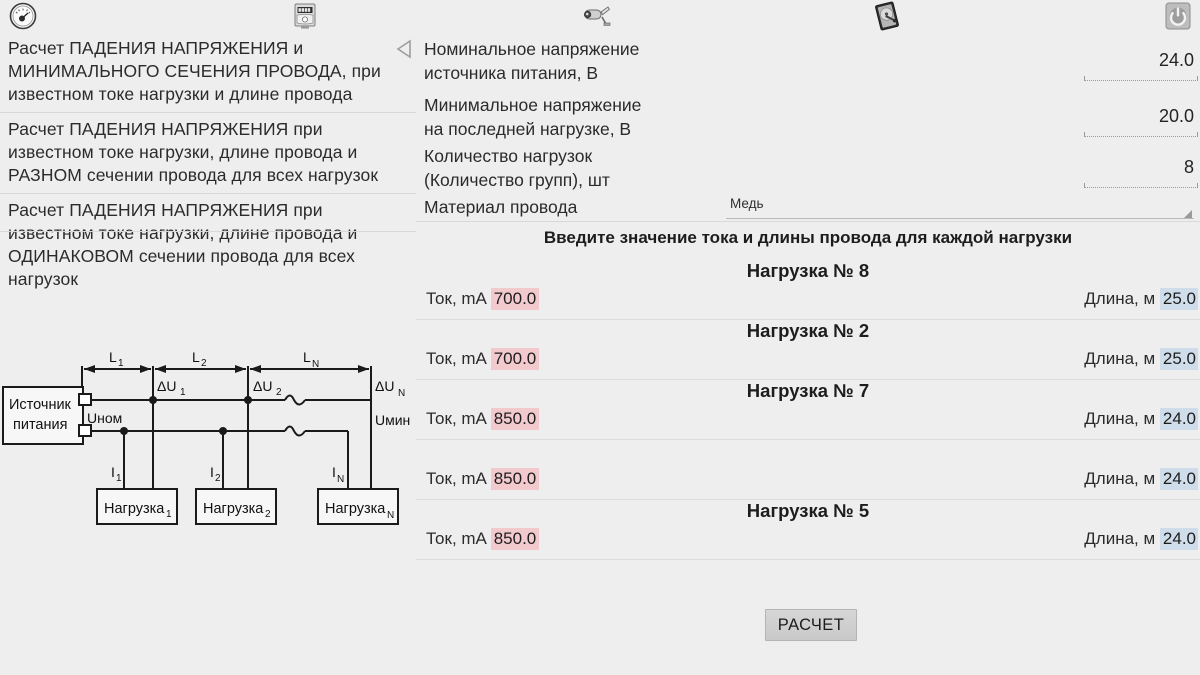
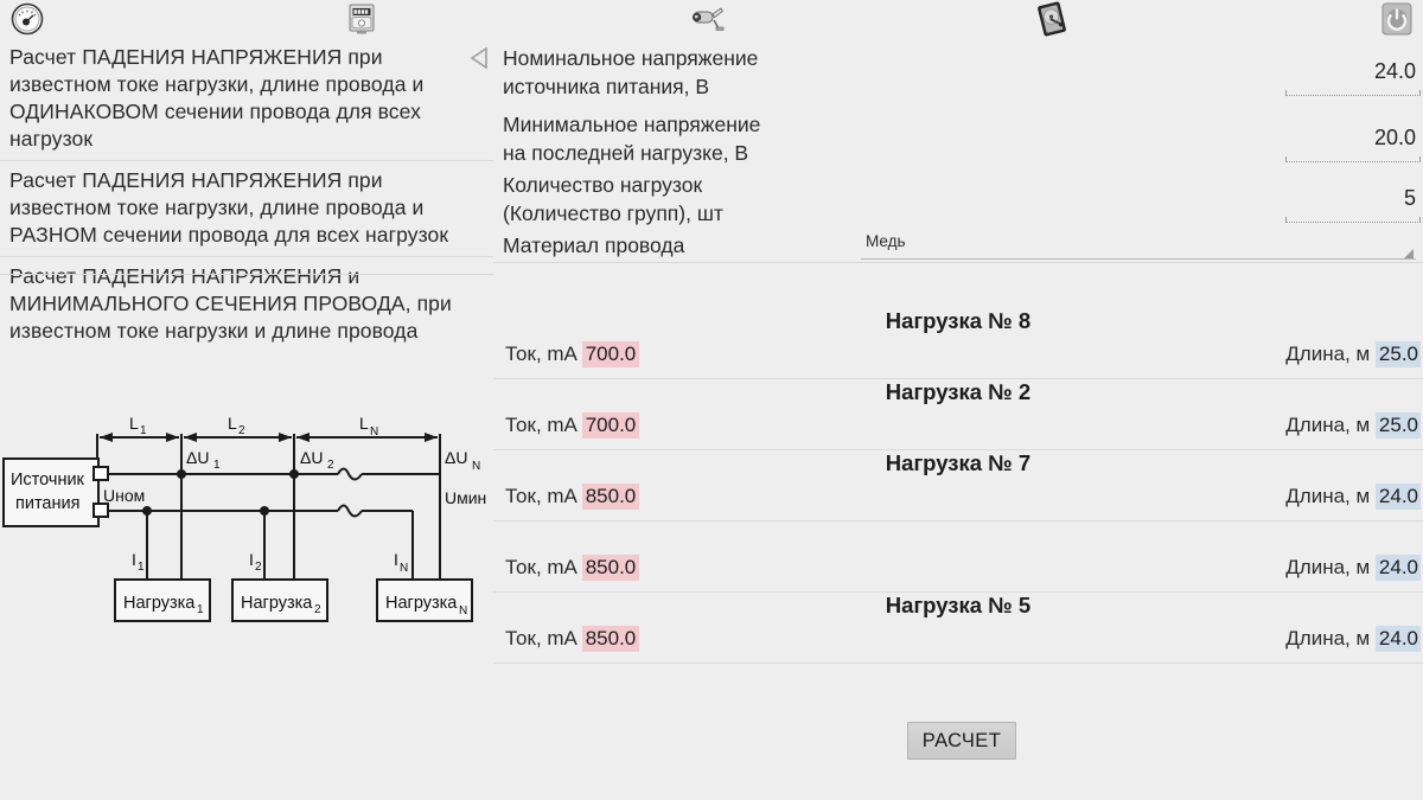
- Расчет ПАДЕНИЯ НАПРЯЖЕНИЯ и МИНИМАЛЬНОГО СЕЧЕНИЯ ПРОВОДА, при известном токе нагрузки и длине провода
+ Расчет ПАДЕНИЯ НАПРЯЖЕНИЯ при известном токе нагрузки, длине провода и ОДИНАКОВОМ сечении провода для всех нагрузок
  Расчет ПАДЕНИЯ НАПРЯЖЕНИЯ при известном токе нагрузки, длине провода и РАЗНОМ сечении провода для всех нагрузок
- Расчет ПАДЕНИЯ НАПРЯЖЕНИЯ при известном токе нагрузки, длине провода и ОДИНАКОВОМ сечении провода для всех нагрузок
+ Расчет ПАДЕНИЯ НАПРЯЖЕНИЯ и МИНИМАЛЬНОГО СЕЧЕНИЯ ПРОВОДА, при известном токе нагрузки и длине провода
  L
  1
  L
  2
  L
  N
  ΔU
  1
  ΔU
  2
  ΔU
  N
  Источник
  питания
  Uном
  Uмин
  I
  1
  I
  2
  I
  N
  Нагрузка
  1
  Нагрузка
  2
  Нагрузка
  N
  Номинальное напряжение
  источника питания, В
  24.0
  Минимальное напряжение
  на последней нагрузке, В
  20.0
  Количество нагрузок
  (Количество групп), шт
- 8
+ 5
  Материал провода
  Медь
- Введите значение тока и длины провода для каждой нагрузки
  Нагрузка № 8
  Ток, mA 700.0
  Длина, м 25.0
  Нагрузка № 2
  Ток, mA 700.0
  Длина, м 25.0
  Нагрузка № 7
  Ток, mA 850.0
  Длина, м 24.0
  Ток, mA 850.0
  Длина, м 24.0
  Нагрузка № 5
  Ток, mA 850.0
  Длина, м 24.0
  РАСЧЕТ
